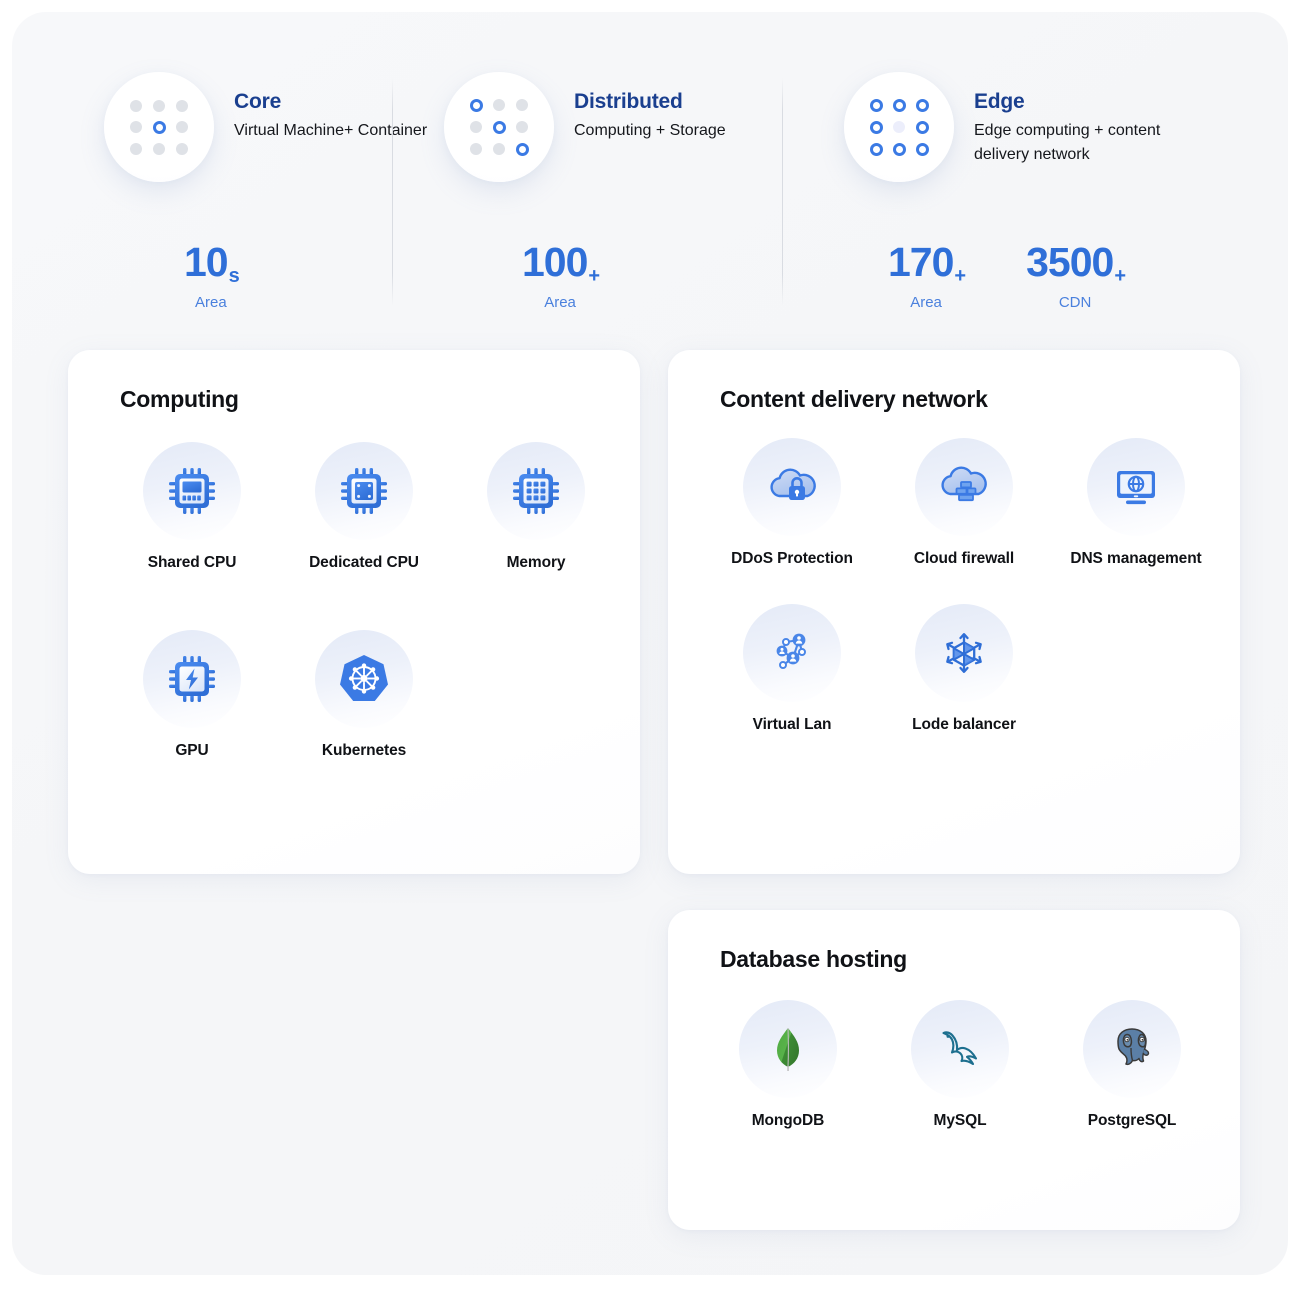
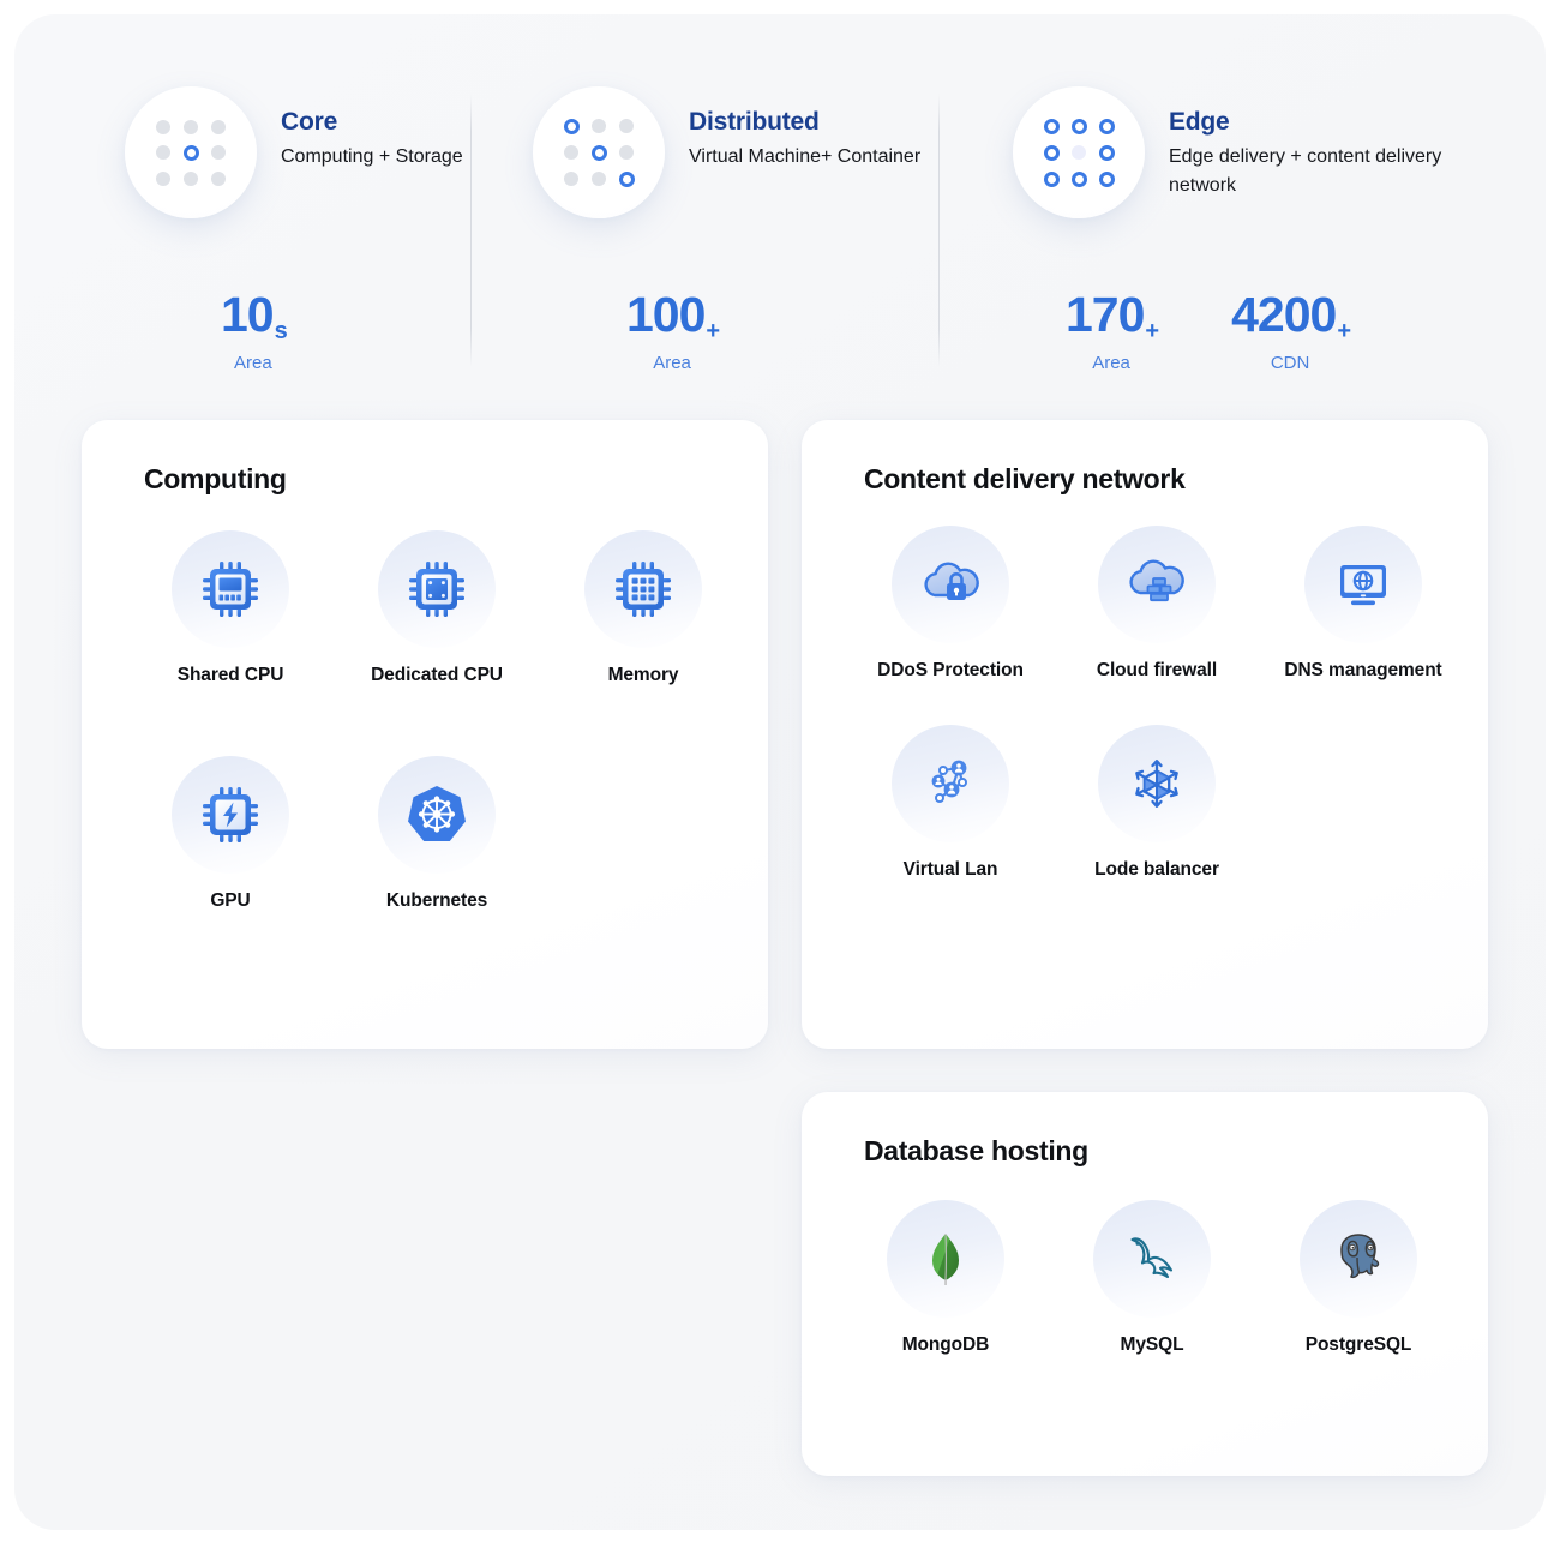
  Core
- Virtual Machine+ Container
+ Computing + Storage
  10s
  Area
  Distributed
- Computing + Storage
+ Virtual Machine+ Container
  100+
  Area
  Edge
- Edge computing + content delivery network
+ Edge delivery + content delivery network
  170+
  Area
- 3500+
+ 4200+
  CDN
  Computing
  Shared CPU
  Dedicated CPU
  Memory
  GPU
  Kubernetes
  Content delivery network
  DDoS Protection
  Cloud firewall
  DNS management
  Virtual Lan
  Lode balancer
  Database hosting
  MongoDB
  MySQL
  PostgreSQL
